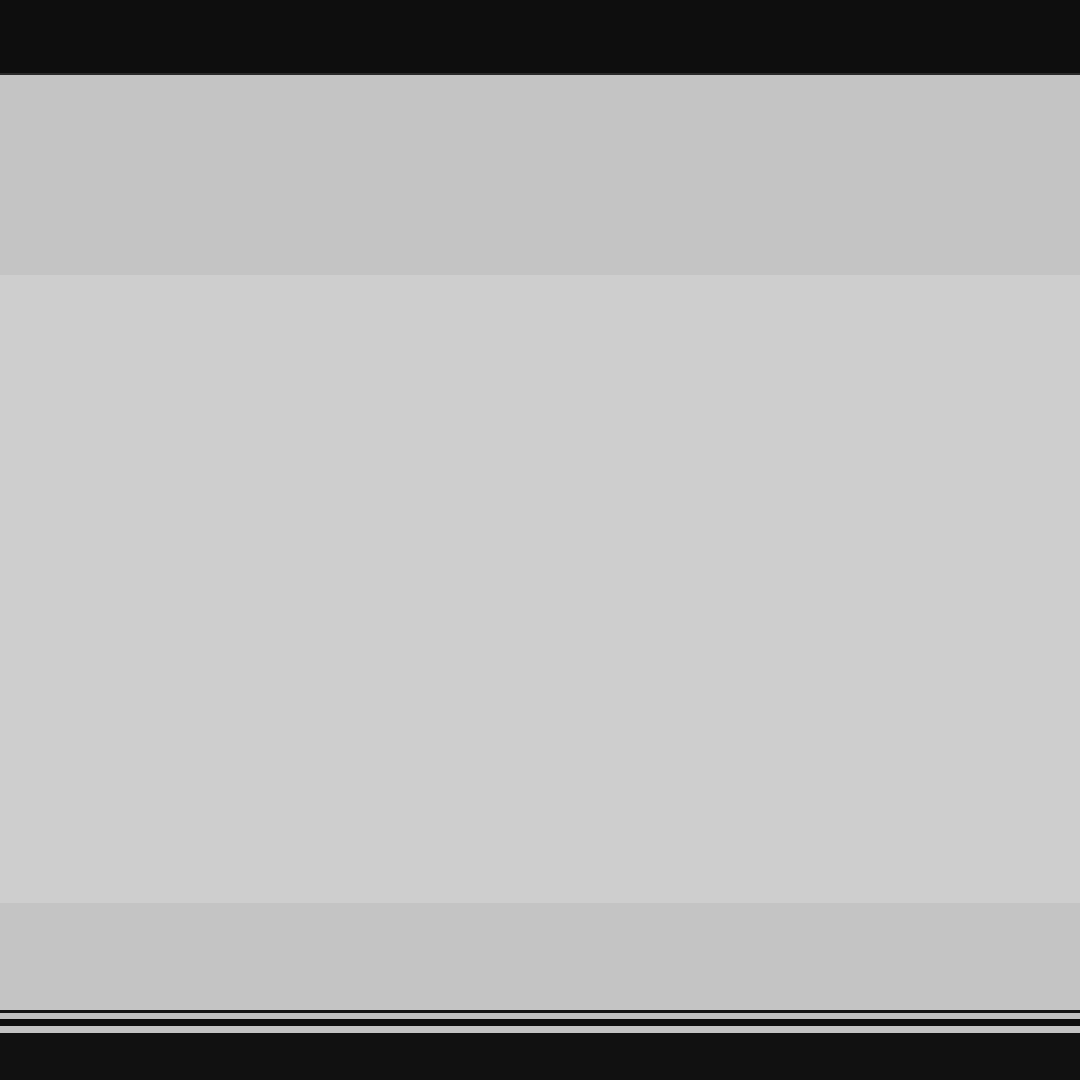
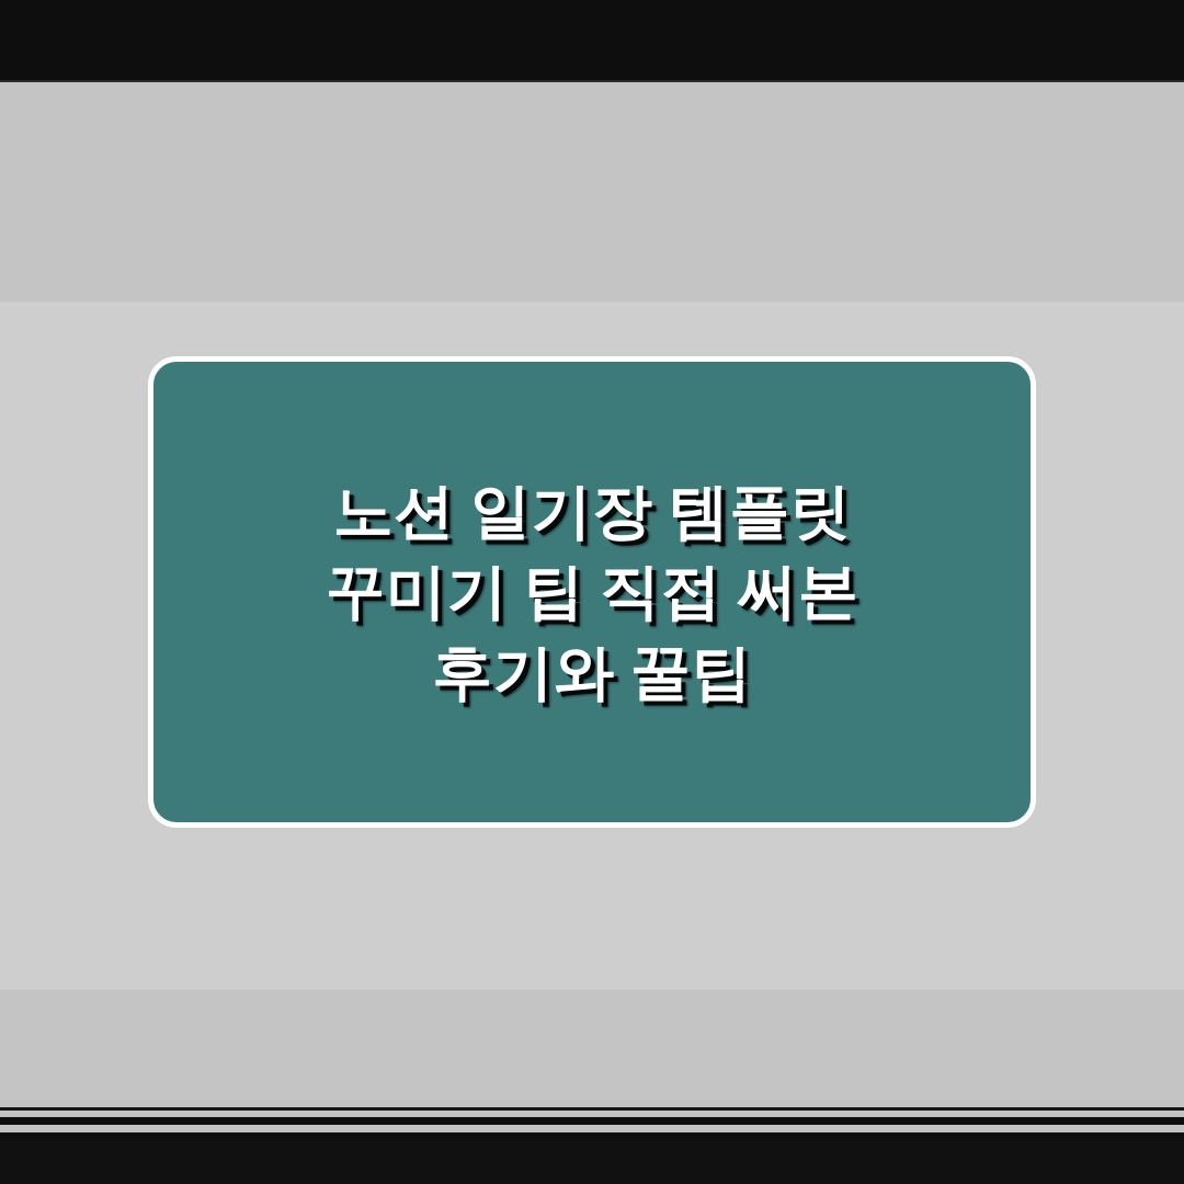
+ 노션 일기장 템플릿
+ 꾸미기 팁 직접 써본
+ 후기와 꿀팁
